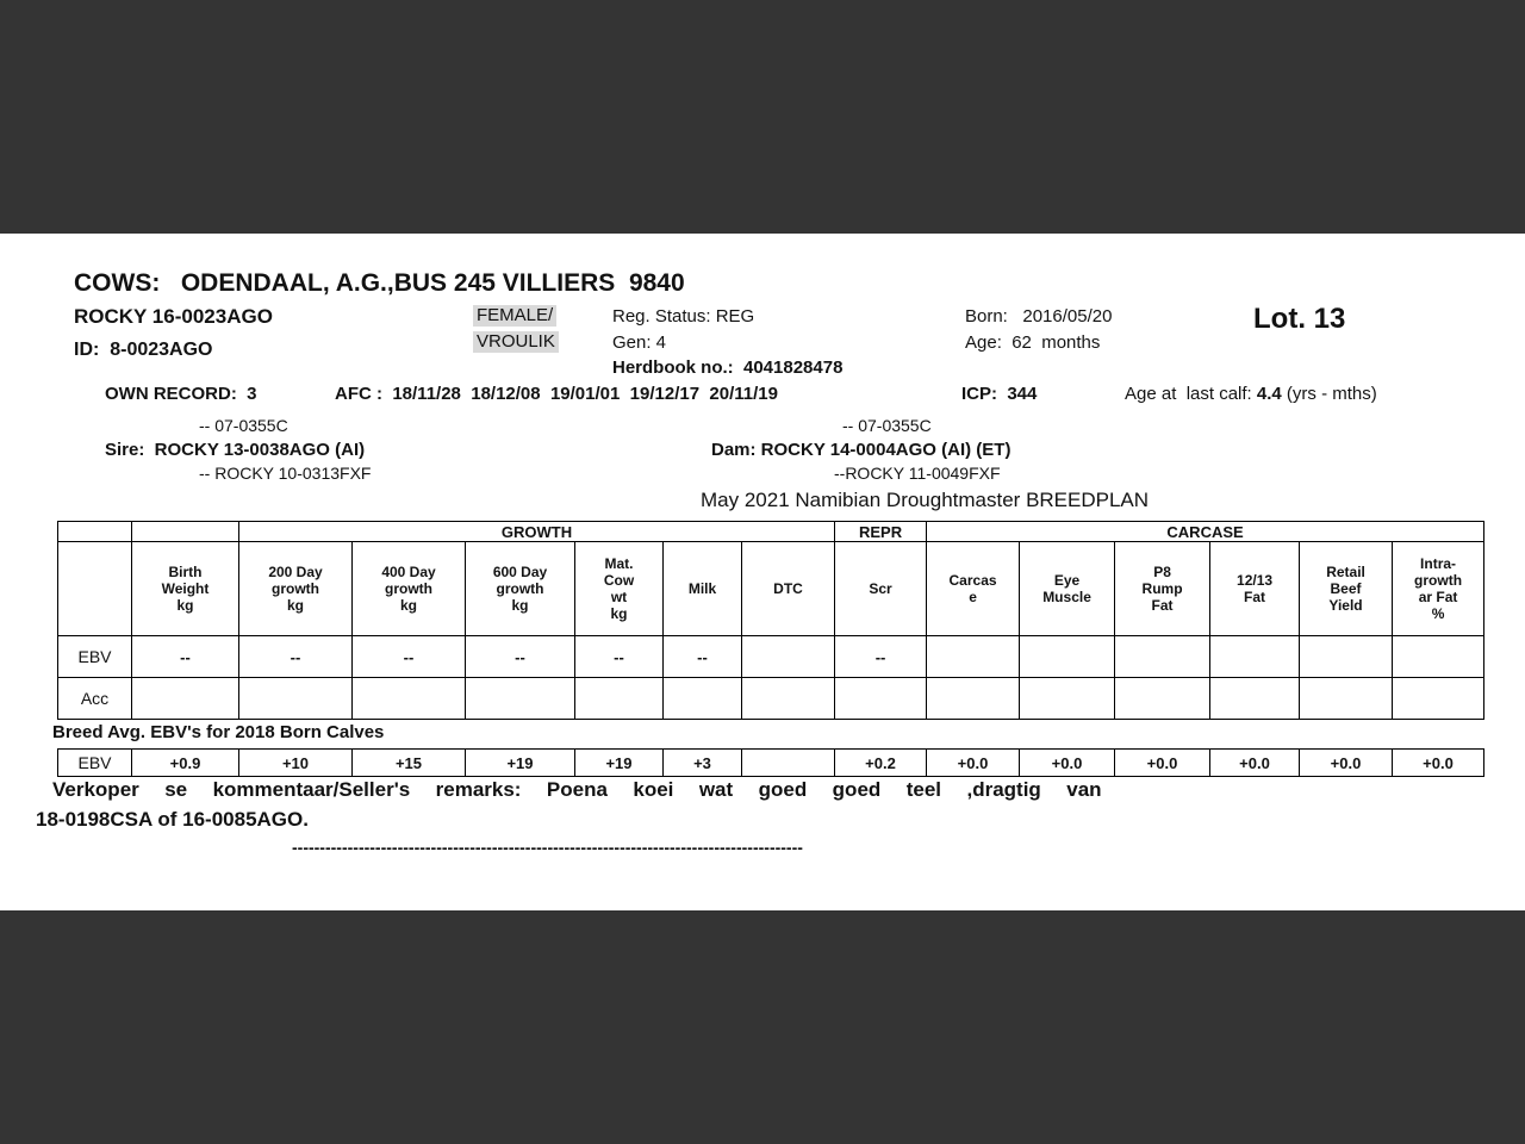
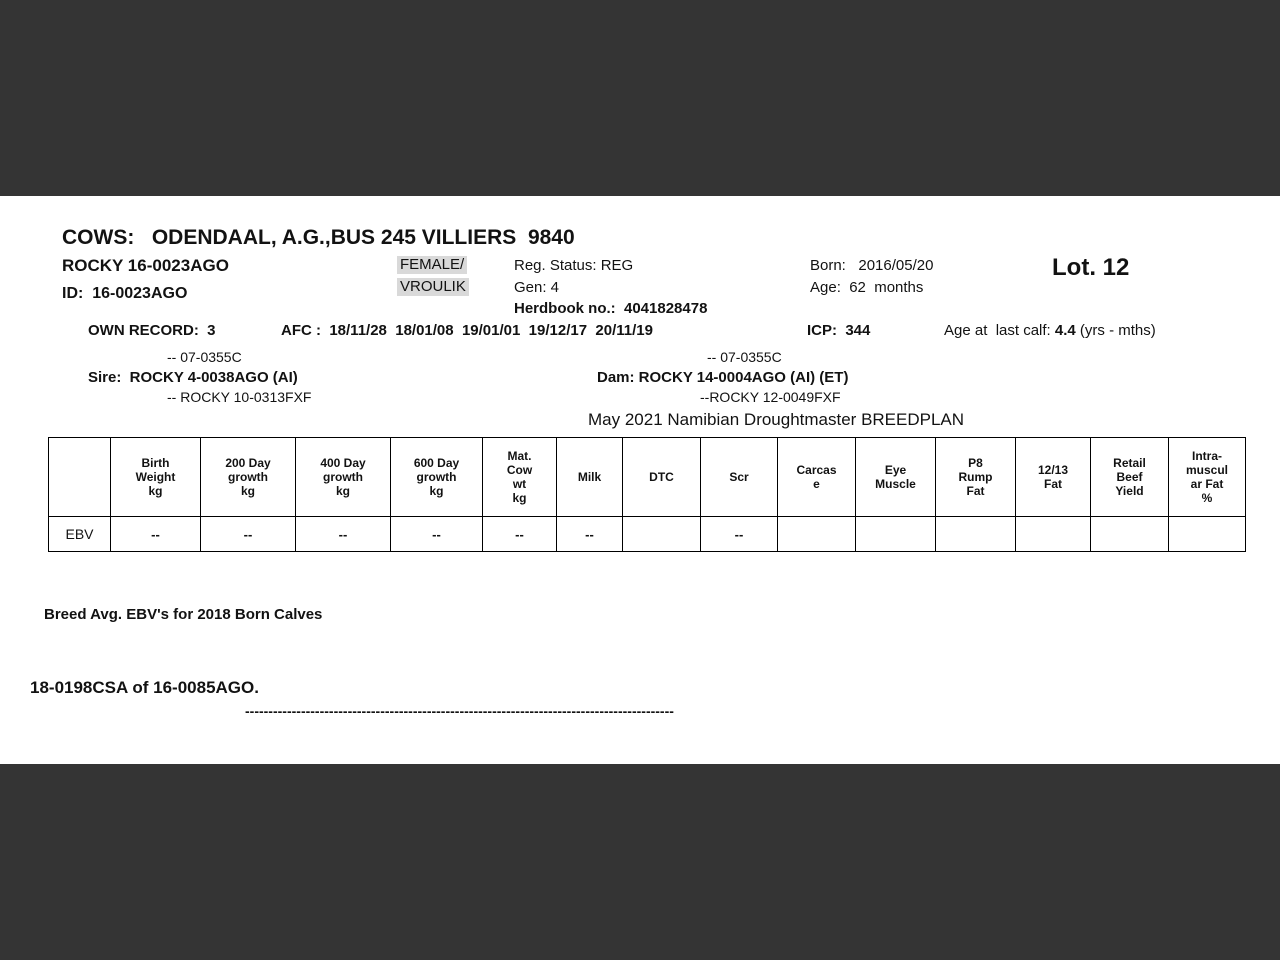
  COWS: ODENDAAL, A.G.,BUS 245 VILLIERS 9840
  ROCKY 16-0023AGO
- ID: 8-0023AGO
+ ID: 16-0023AGO
  FEMALE/
  VROULIK
  Reg. Status: REG
  Gen: 4
  Herdbook no.: 4041828478
  Born: 2016/05/20
  Age: 62 months
- Lot. 13
+ Lot. 12
  OWN RECORD: 3
- AFC : 18/11/28 18/12/08 19/01/01 19/12/17 20/11/19
+ AFC : 18/11/28 18/01/08 19/01/01 19/12/17 20/11/19
  ICP: 344
  Age at last calf: 4.4 (yrs - mths)
  -- 07-0355C
  -- 07-0355C
- Sire: ROCKY 13-0038AGO (AI)
+ Sire: ROCKY 4-0038AGO (AI)
  Dam: ROCKY 14-0004AGO (AI) (ET)
  -- ROCKY 10-0313FXF
- --ROCKY 11-0049FXF
+ --ROCKY 12-0049FXF
  May 2021 Namibian Droughtmaster BREEDPLAN
- 		GROWTH	REPR	CARCASE
- 	Birth Weight kg	200 Day growth kg	400 Day growth kg	600 Day growth kg	Mat. Cow wt kg	Milk	DTC	Scr	Carcas e	Eye Muscle	P8 Rump Fat	12/13 Fat	Retail Beef Yield	Intra- growth ar Fat %
+ 	Birth Weight kg	200 Day growth kg	400 Day growth kg	600 Day growth kg	Mat. Cow wt kg	Milk	DTC	Scr	Carcas e	Eye Muscle	P8 Rump Fat	12/13 Fat	Retail Beef Yield	Intra- muscul ar Fat %
  EBV	--	--	--	--	--	--		--
- Acc
  Breed Avg. EBV's for 2018 Born Calves
- EBV	+0.9	+10	+15	+19	+19	+3		+0.2	+0.0	+0.0	+0.0	+0.0	+0.0	+0.0
- Verkoper se kommentaar/Seller's remarks: Poena koei wat goed goed teel ,dragtig van
  18-0198CSA of 16-0085AGO.
  --------------------------------------------------------------------------------------------
